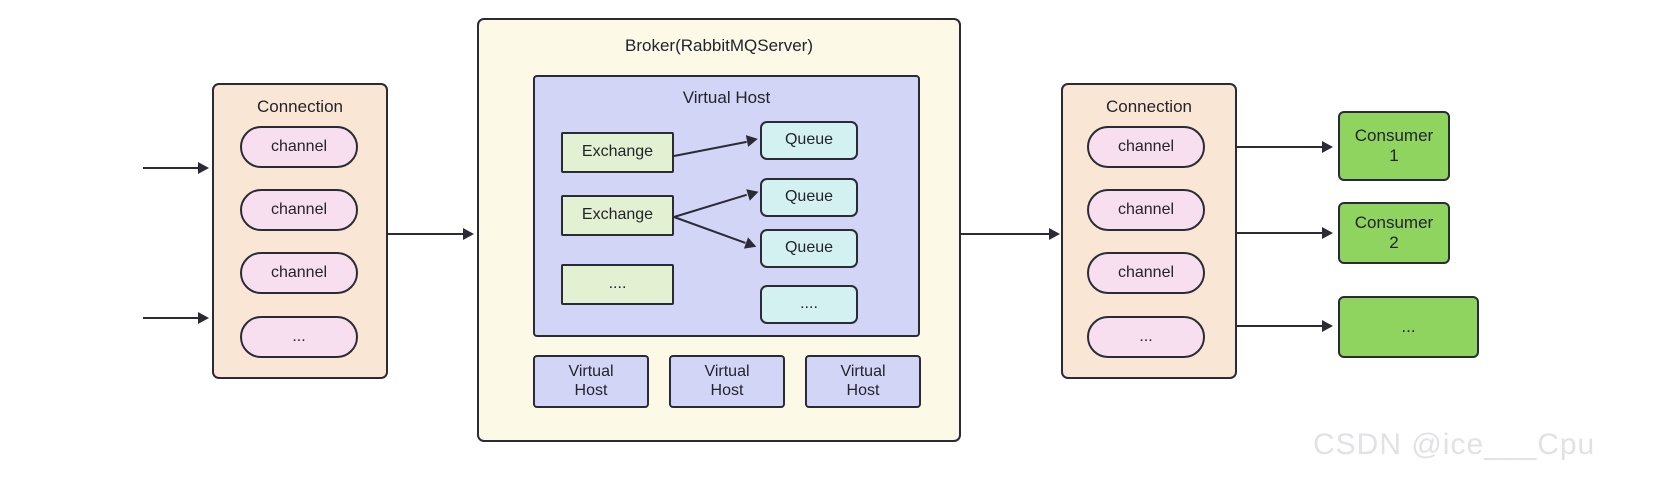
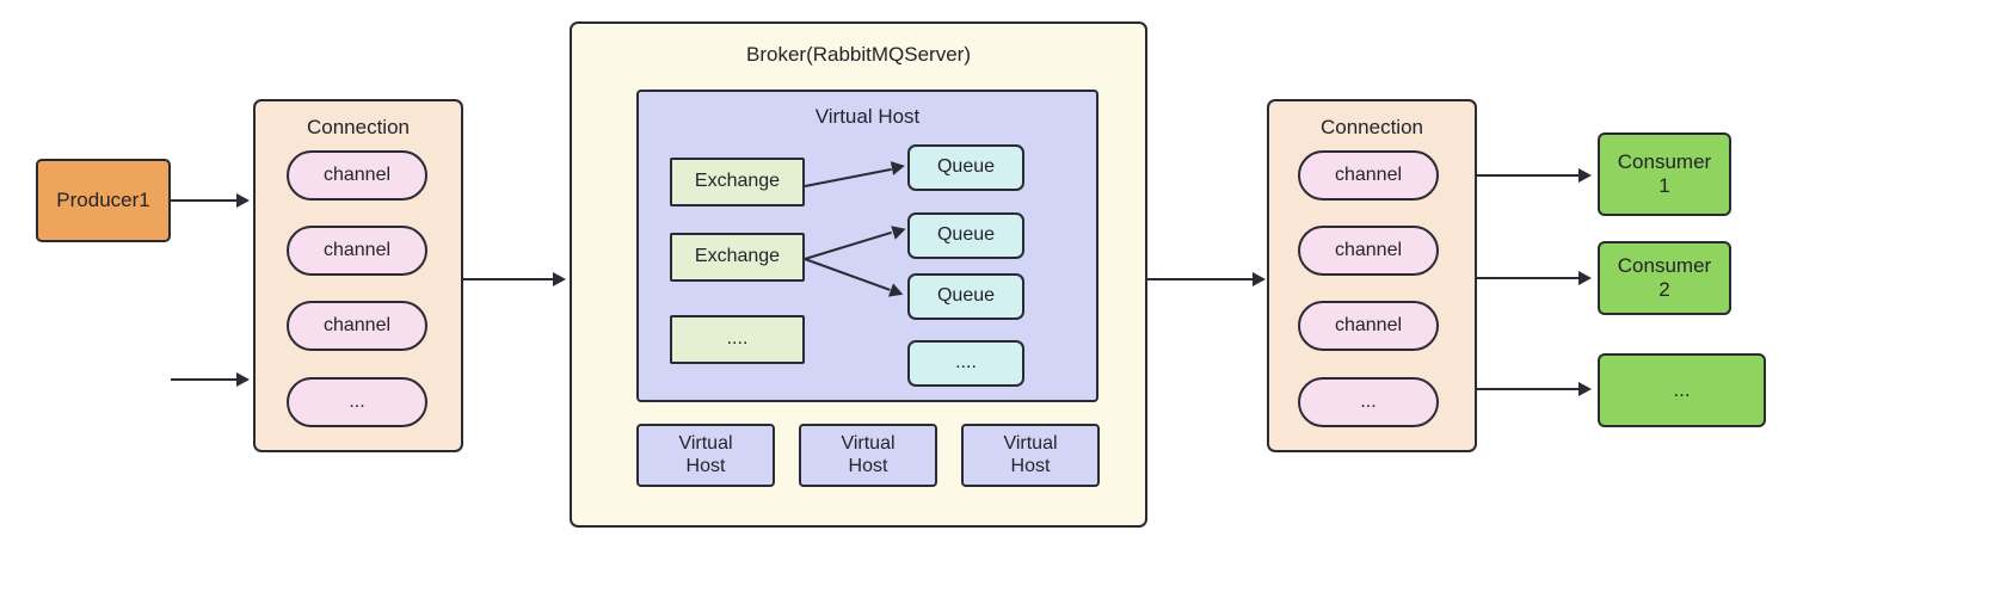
+ Producer1
  Connection
  channel
  channel
  channel
  ...
  Broker(RabbitMQServer)
  Virtual Host
  Exchange
  Exchange
  ....
  Queue
  Queue
  Queue
  ....
  Virtual
  Host
  Virtual
  Host
  Virtual
  Host
  Connection
  channel
  channel
  channel
  ...
  Consumer
  1
  Consumer
  2
  ...
- CSDN @ice___Cpu
